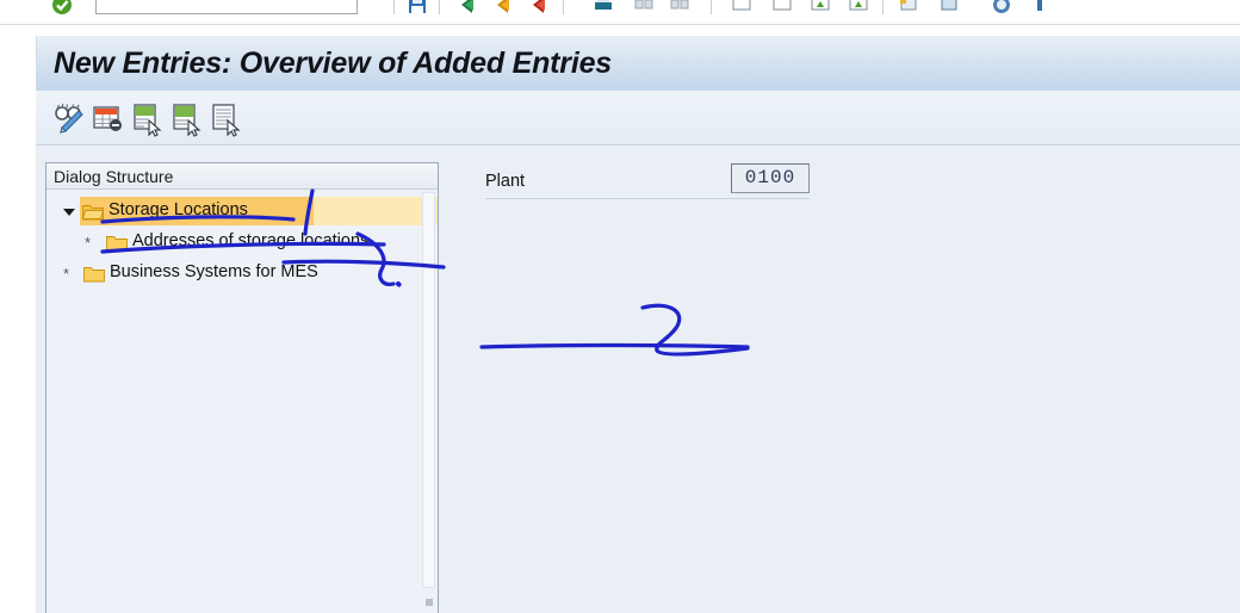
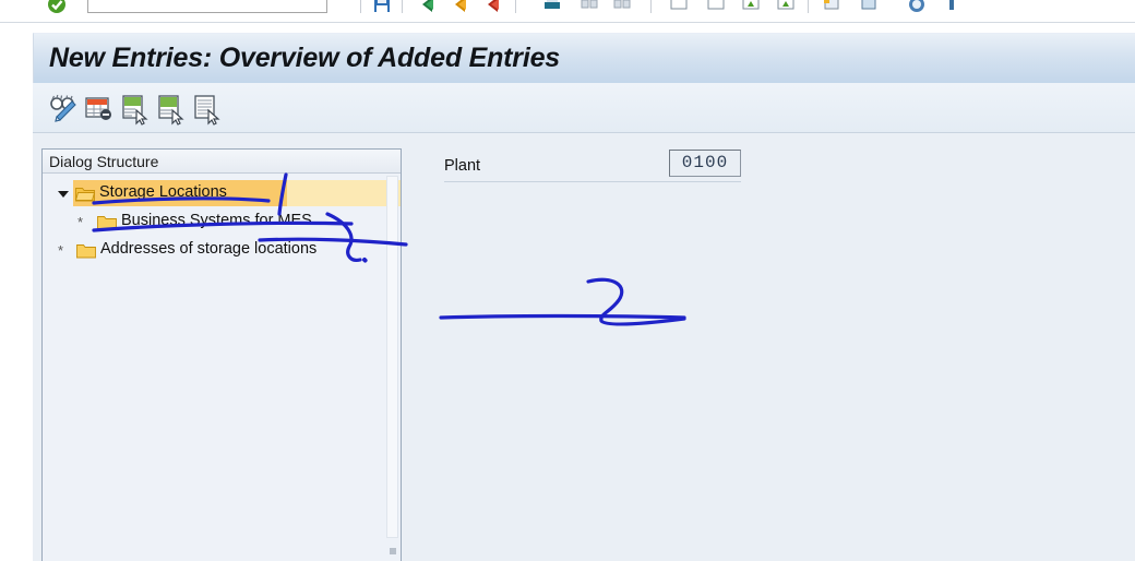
  New Entries: Overview of Added Entries
  Dialog Structure
  Storage Locations
  *
- Addresses of storage locations
+ Business Systems for MES
  *
- Business Systems for MES
+ Addresses of storage locations
  Plant
  0100
